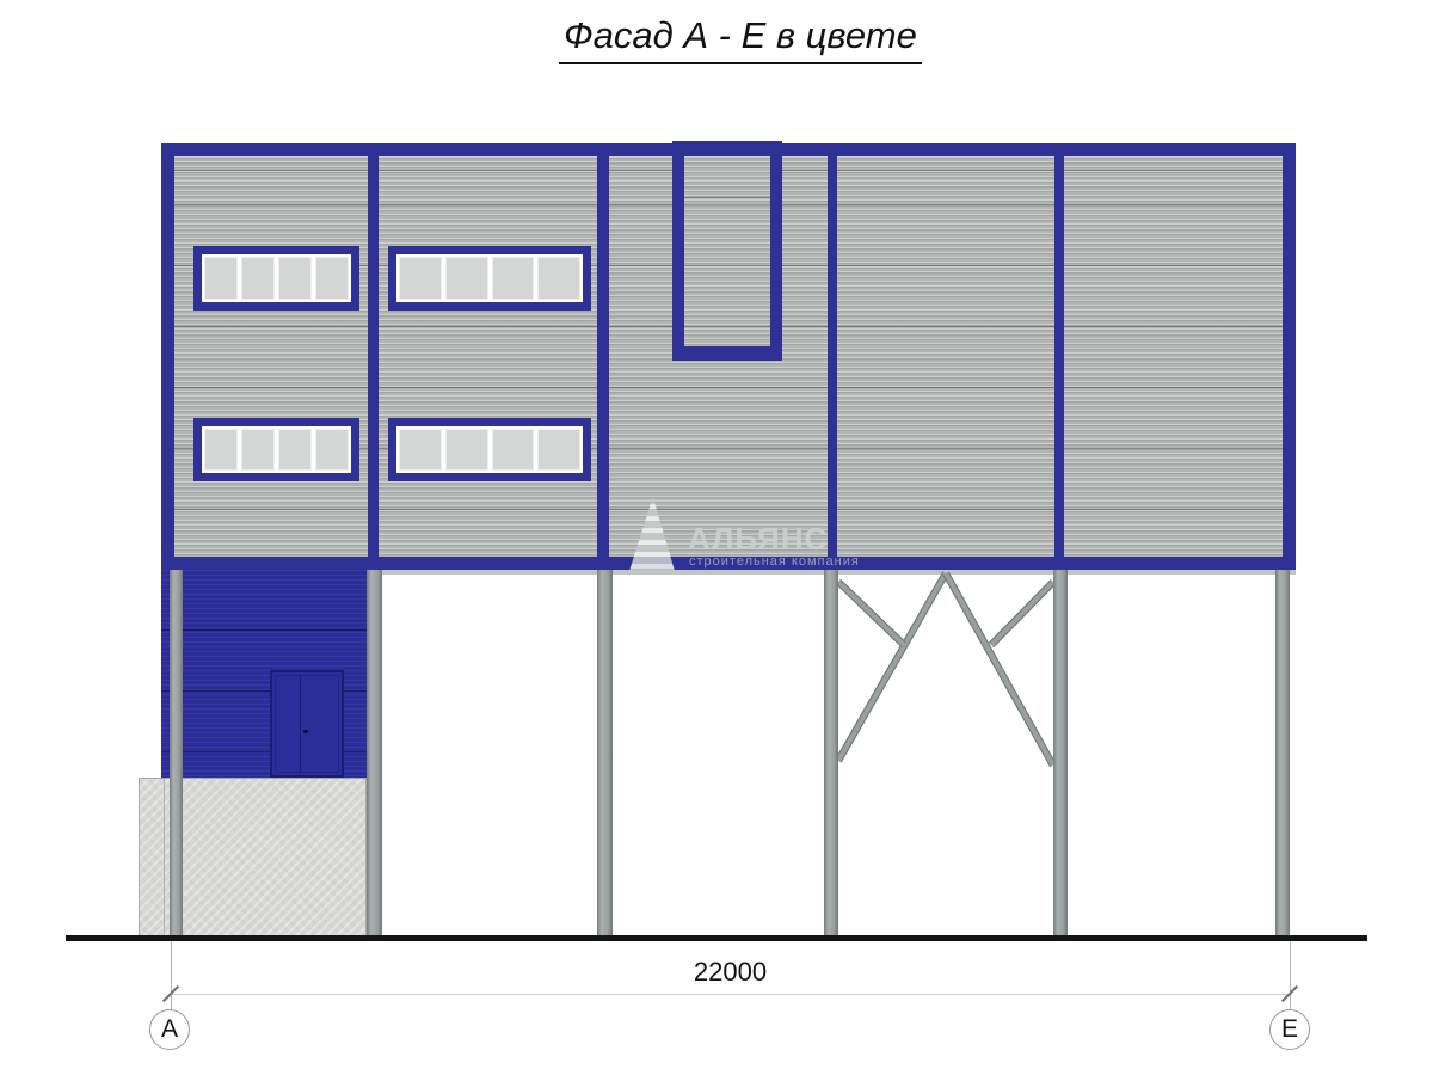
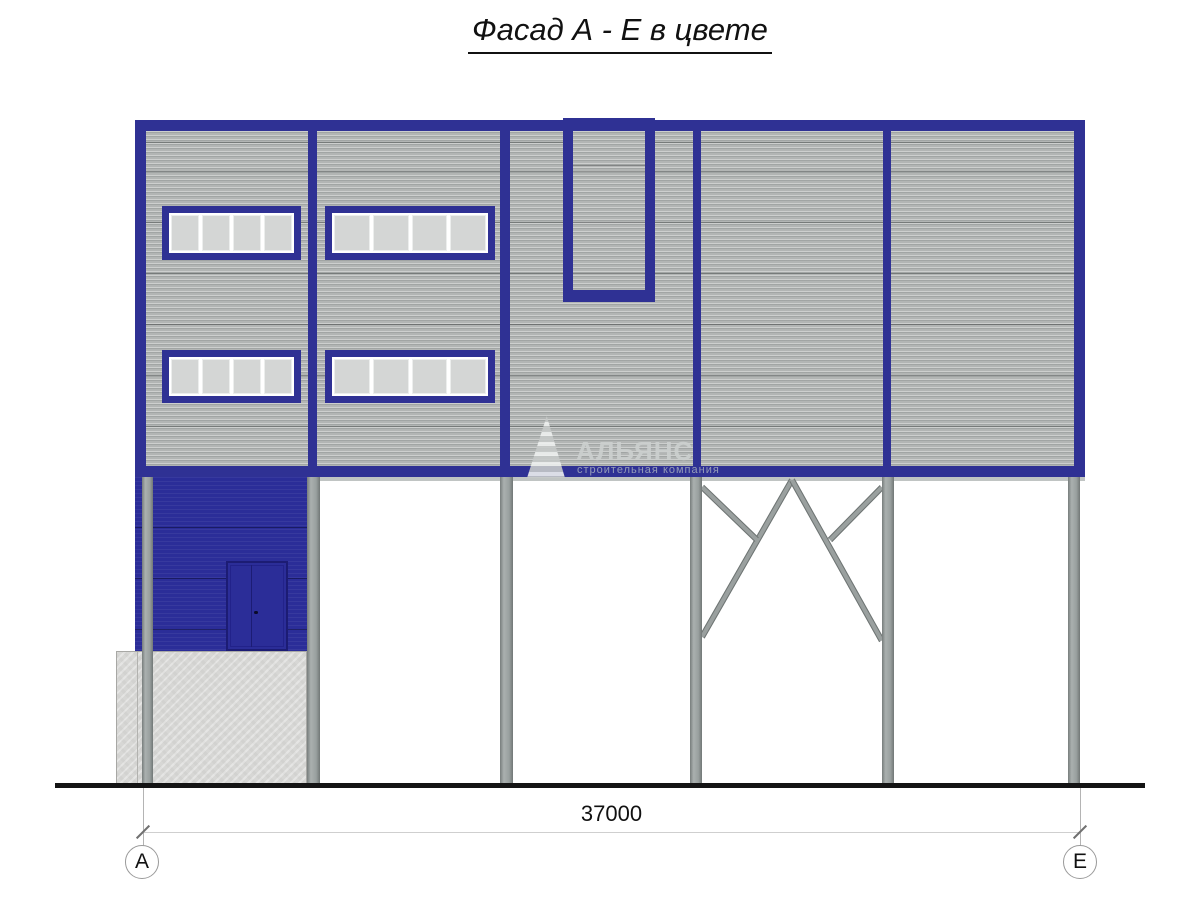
  Фасад А - Е в цвете
- 22000
+ 37000
  А
  Е
  АЛЬЯНС
  строительная компания
